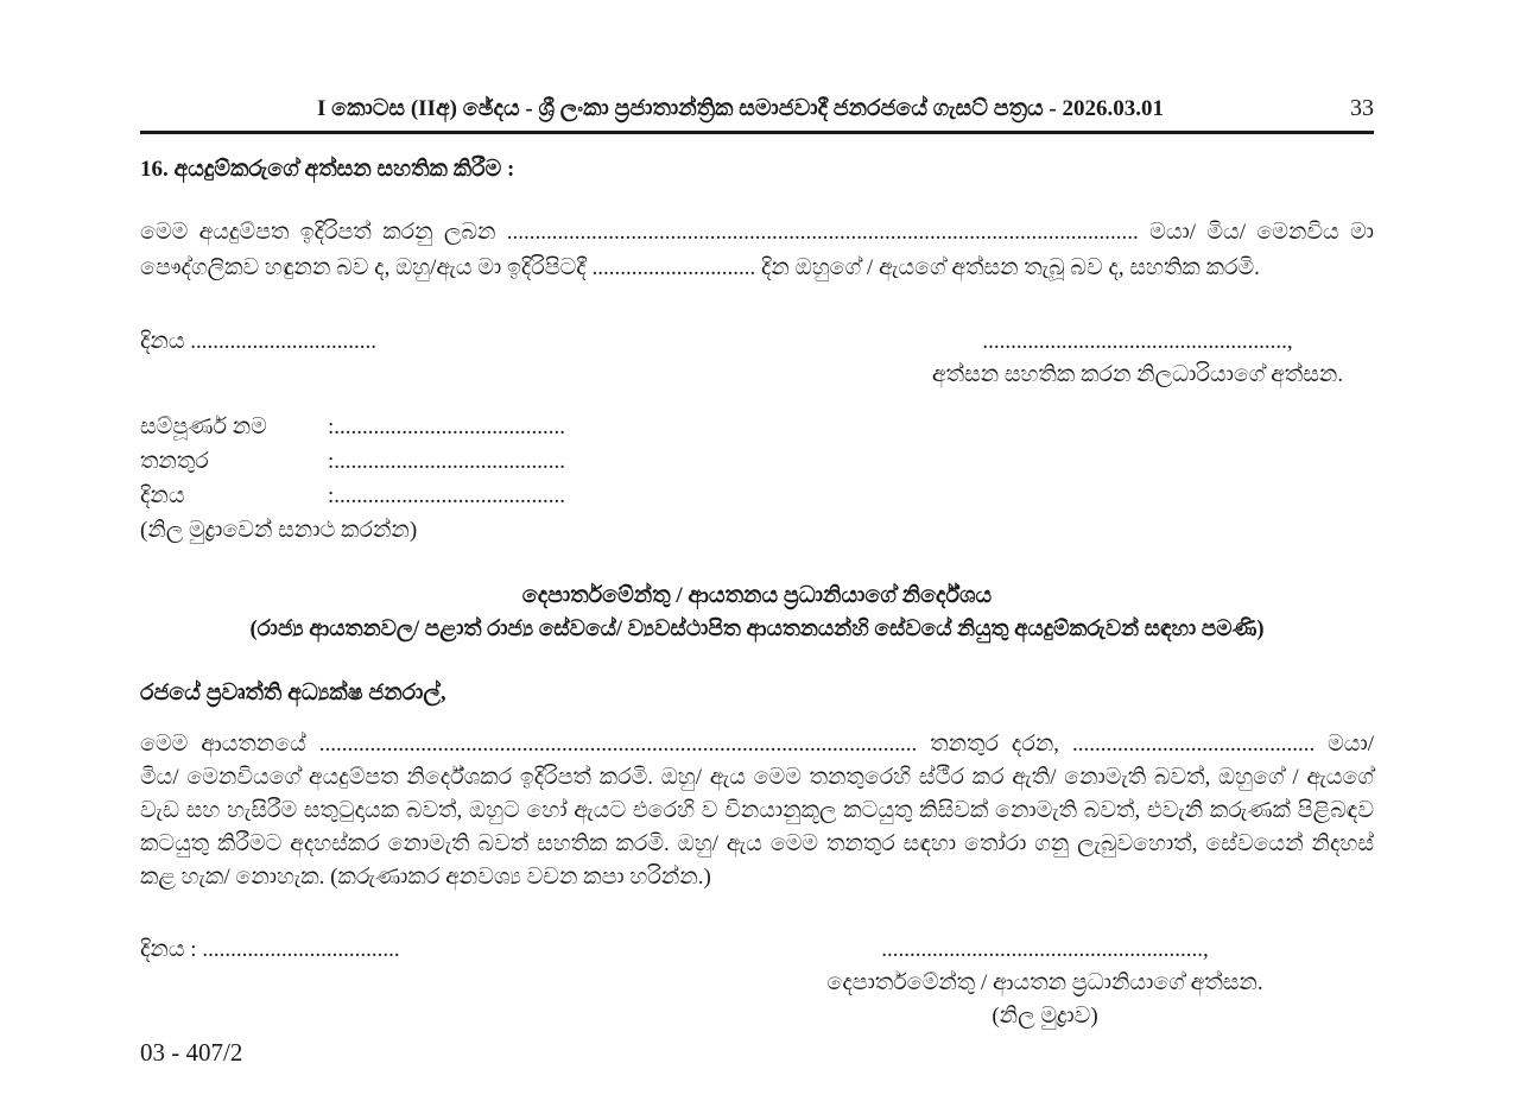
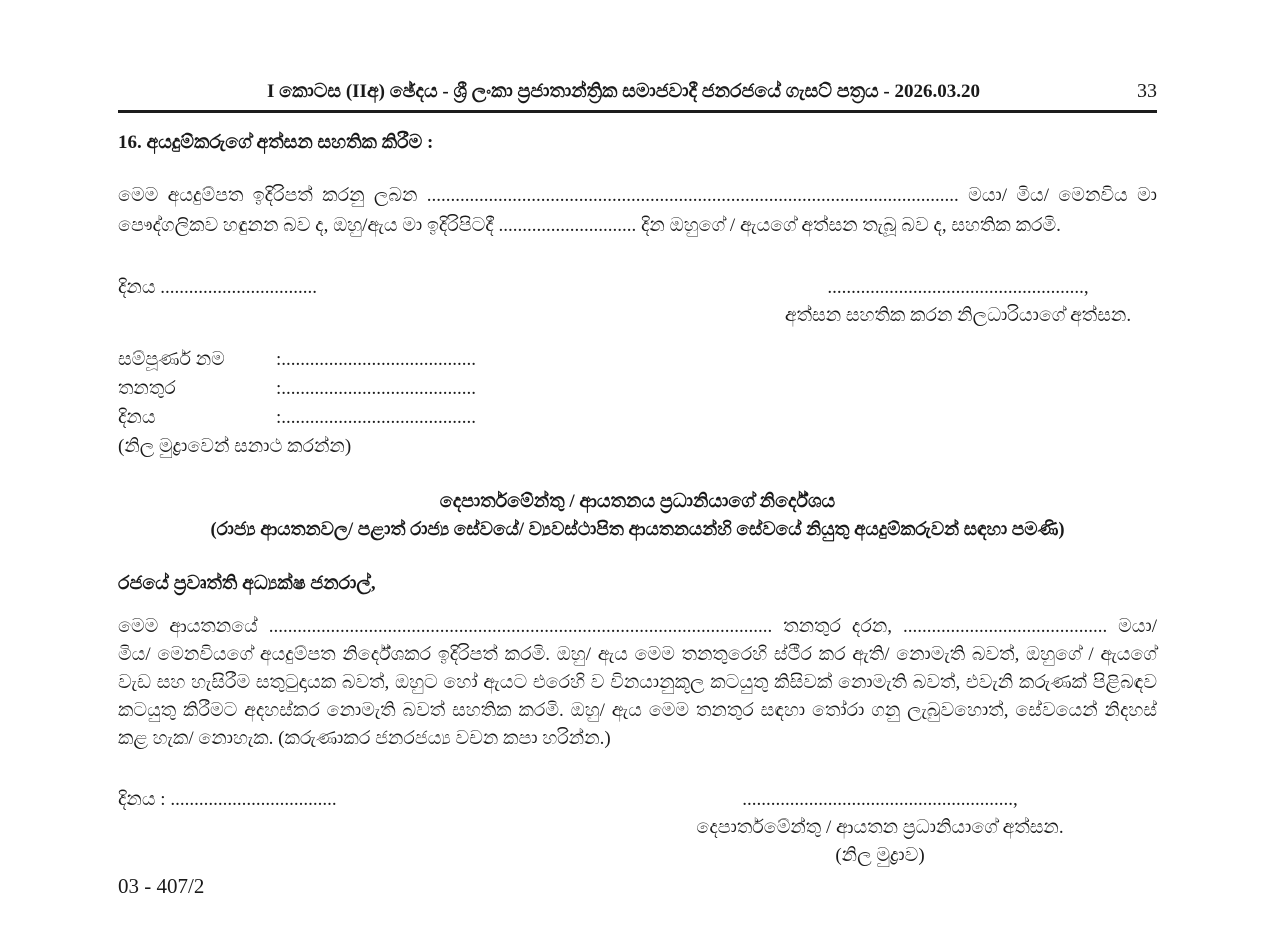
- I කොටස (IIඅ) ඡේදය - ශ්‍රී ලංකා ප්‍රජාතාන්ත්‍රික සමාජවාදී ජනරජයේ ගැසට් පත්‍රය - 2026.03.01
+ I කොටස (IIඅ) ඡේදය - ශ්‍රී ලංකා ප්‍රජාතාන්ත්‍රික සමාජවාදී ජනරජයේ ගැසට් පත්‍රය - 2026.03.20
  33
  16. අයදුම්කරුගේ අත්සන සහතික කිරීම :
  මෙම අයදුම්පත ඉදිරිපත් කරනු ලබන ................................................................................................................ මයා/ මිය/ මෙනවිය මා පෞද්ගලිකව හඳුනන බව ද, ඔහු/ඇය මා ඉදිරිපිටදී ............................. දින ඔහුගේ / ඇයගේ අත්සන තැබූ බව ද, සහතික කරමි.
  දිනය .................................
  ......................................................,
  අත්සන සහතික කරන නිලධාරියාගේ අත්සන.
  සම්පූර්ණ නම
  :.........................................
  තනතුර
  :.........................................
  දිනය
  :.........................................
  (නිල මුද්‍රාවෙන් සනාථ කරන්න)
  දෙපාර්තමේන්තු / ආයතනය ප්‍රධානියාගේ නිර්දේශය
  (රාජ්‍ය ආයතනවල/ පළාත් රාජ්‍ය සේවයේ/ ව්‍යවස්ථාපිත ආයතනයන්හි සේවයේ නියුතු අයදුම්කරුවන් සඳහා පමණි)
  රජයේ ප්‍රවෘත්ති අධ්‍යක්ෂ ජනරාල්,
- මෙම ආයතනයේ .......................................................................................................... තනතුර දරන, ........................................... මයා/ මිය/ මෙනවියගේ අයදුම්පත නිර්දේශකර ඉදිරිපත් කරමි. ඔහු/ ඇය මෙම තනතුරෙහි ස්ථීර කර ඇති/ නොමැති බවත්, ඔහුගේ / ඇයගේ වැඩ සහ හැසිරීම සතුටුදායක බවත්, ඔහුට හෝ ඇයට එරෙහි ව විනයානුකූල කටයුතු කිසිවක් නොමැති බවත්, එවැනි කරුණක් පිළිබඳව කටයුතු කිරීමට අදහස්කර නොමැති බවත් සහතික කරමි. ඔහු/ ඇය මෙම තනතුර සඳහා තෝරා ගනු ලැබුවහොත්, සේවයෙන් නිදහස් කළ හැක/ නොහැක. (කරුණාකර අනවශ්‍ය වචන කපා හරින්න.)
+ මෙම ආයතනයේ .......................................................................................................... තනතුර දරන, ........................................... මයා/ මිය/ මෙනවියගේ අයදුම්පත නිර්දේශකර ඉදිරිපත් කරමි. ඔහු/ ඇය මෙම තනතුරෙහි ස්ථීර කර ඇති/ නොමැති බවත්, ඔහුගේ / ඇයගේ වැඩ සහ හැසිරීම සතුටුදායක බවත්, ඔහුට හෝ ඇයට එරෙහි ව විනයානුකූල කටයුතු කිසිවක් නොමැති බවත්, එවැනි කරුණක් පිළිබඳව කටයුතු කිරීමට අදහස්කර නොමැති බවත් සහතික කරමි. ඔහු/ ඇය මෙම තනතුර සඳහා තෝරා ගනු ලැබුවහොත්, සේවයෙන් නිදහස් කළ හැක/ නොහැක. (කරුණාකර ජනරජය්‍ය වචන කපා හරින්න.)
  දිනය : ...................................
  .........................................................,
  දෙපාර්තමේන්තු / ආයතන ප්‍රධානියාගේ අත්සන.
  (නිල මුද්‍රාව)
  03 - 407/2
